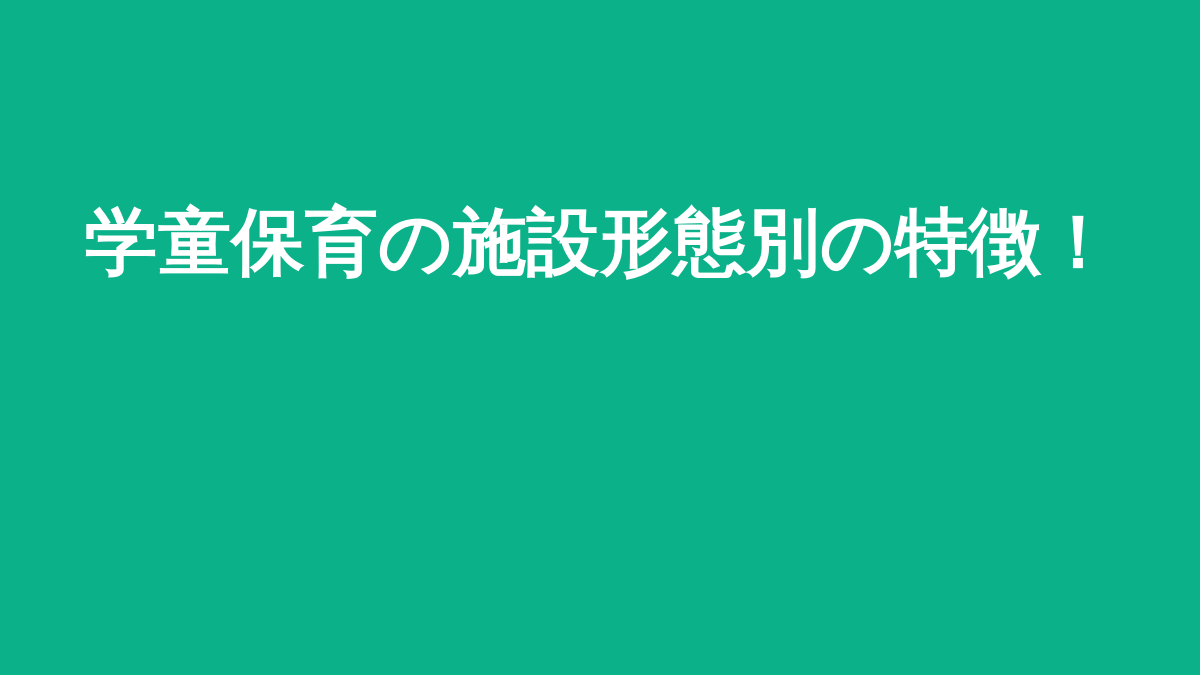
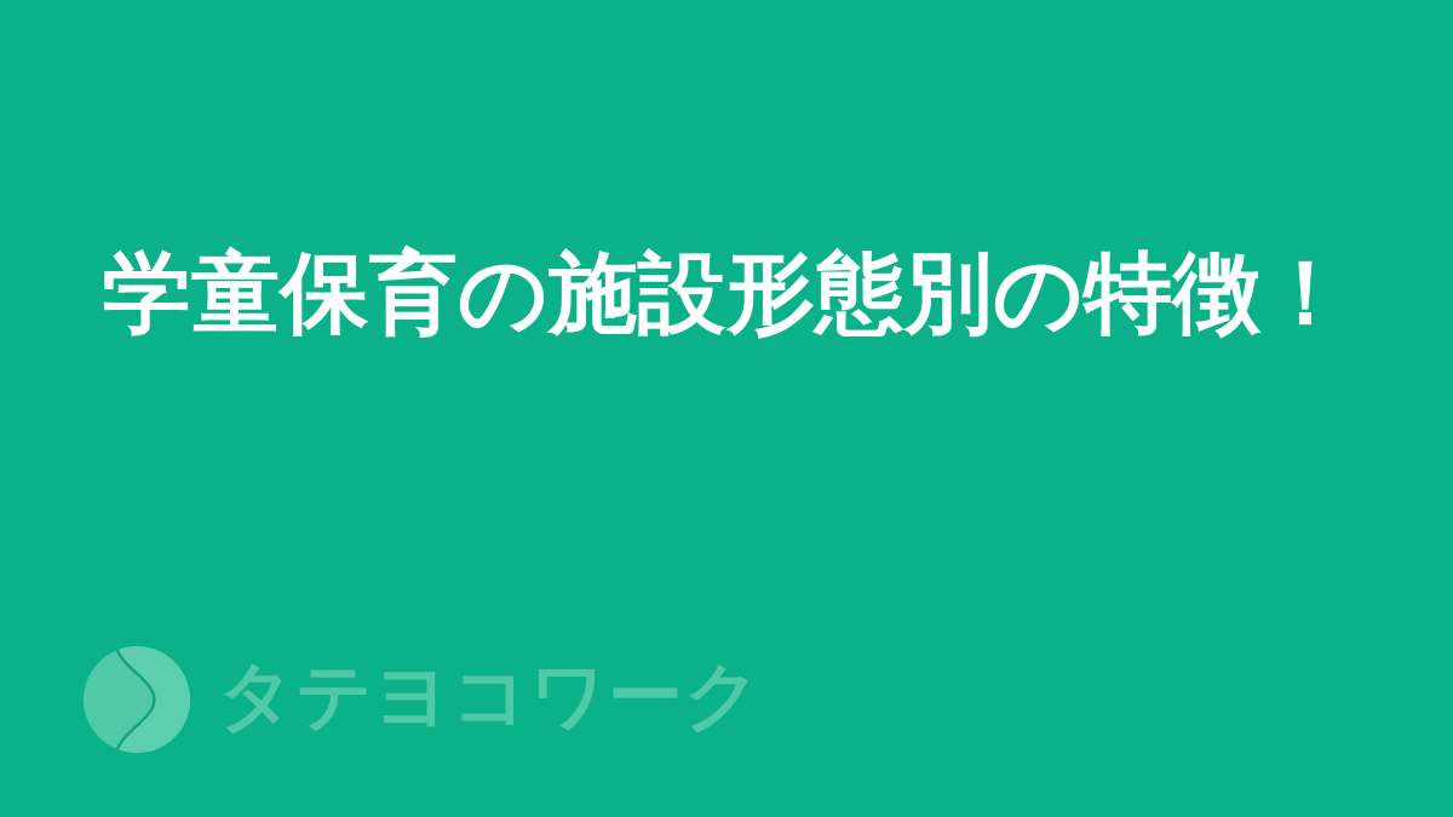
  学童保育の施設形態別の特徴！
+ タテヨコワーク
